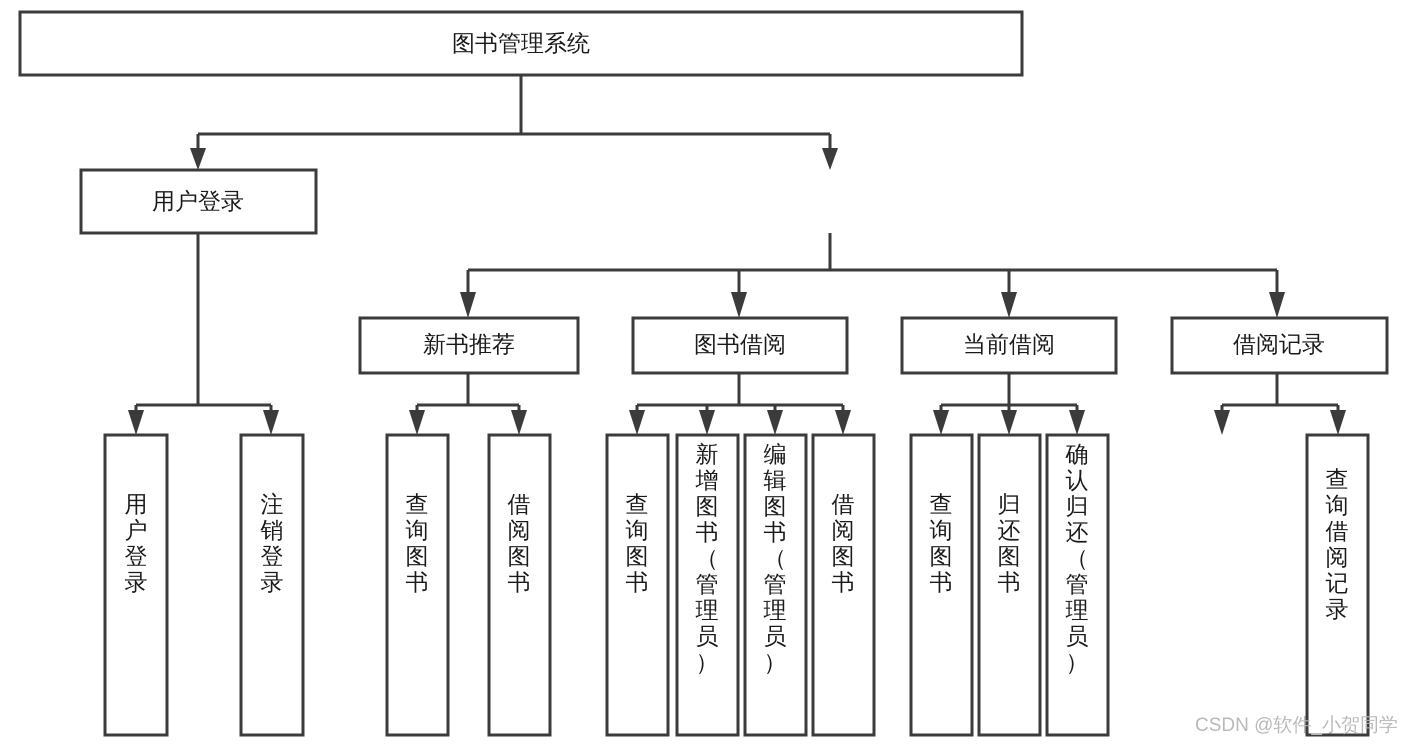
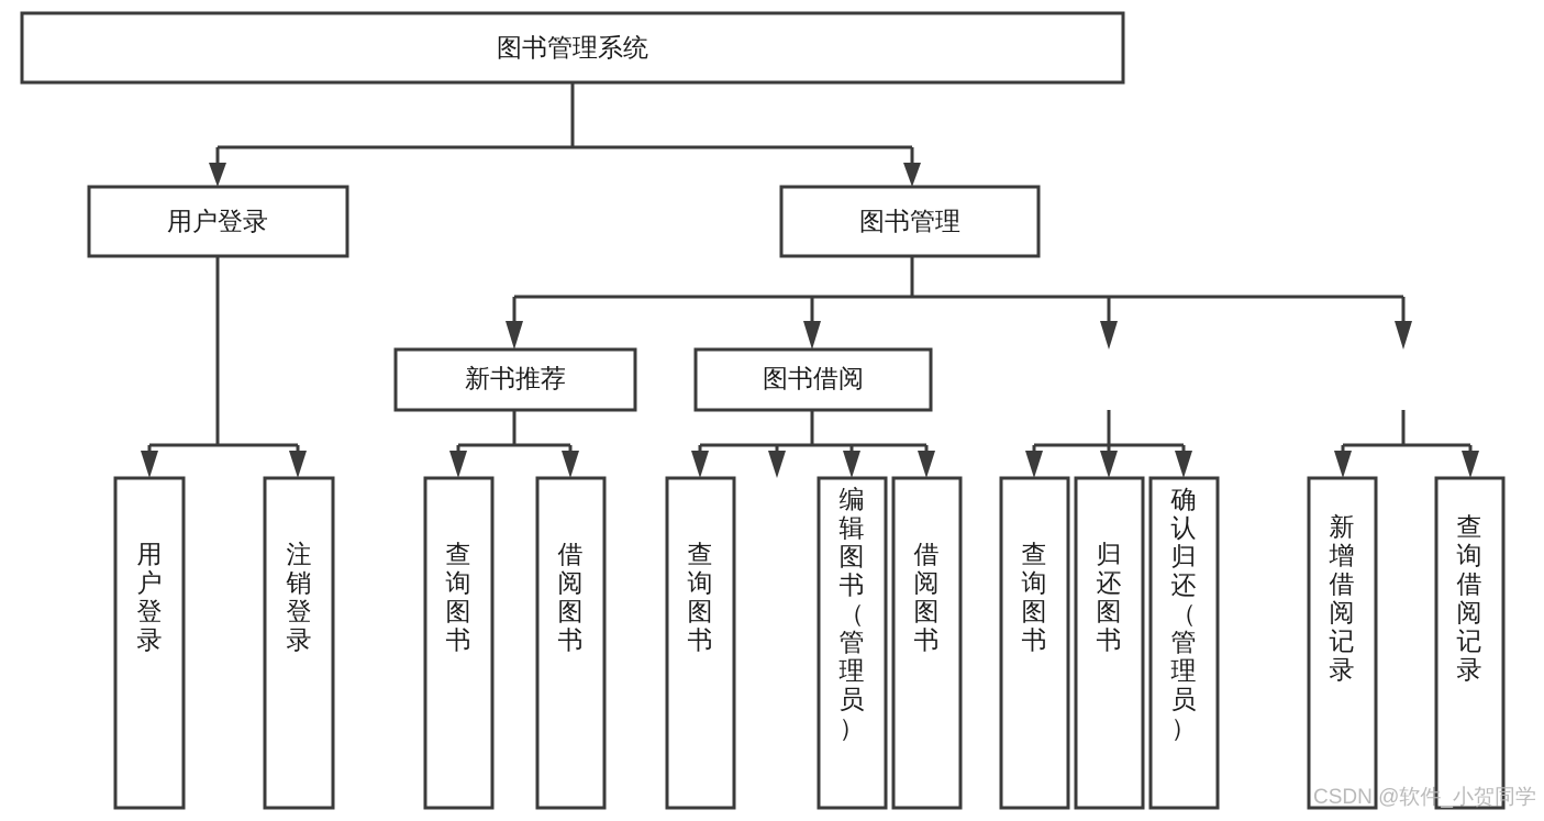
  图书管理系统
  用户登录
+ 图书管理
  新书推荐
  图书借阅
- 当前借阅
- 借阅记录
  用户登录
  注销登录
  查询图书
  借阅图书
  查询图书
- 新增图书（管理员）
  编辑图书（管理员）
  借阅图书
  查询图书
  归还图书
  确认归还（管理员）
+ 新增借阅记录
  查询借阅记录
  CSDN @软件_小贺同学
